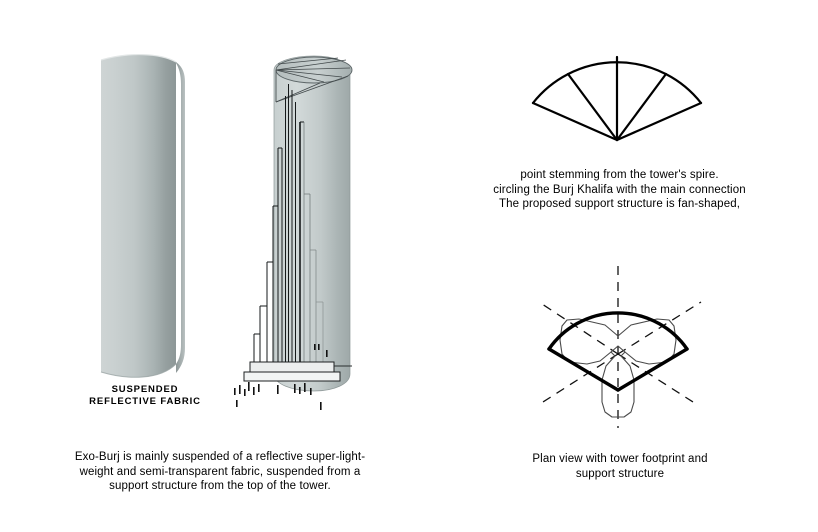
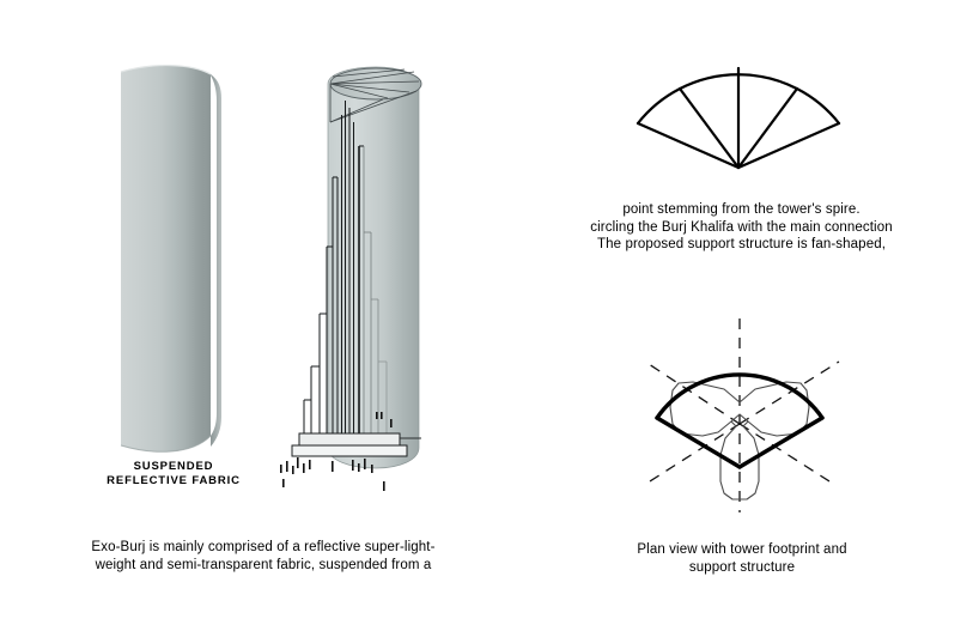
  SUSPENDED
  REFLECTIVE FABRIC
- Exo-Burj is mainly suspended of a reflective super-light-
+ Exo-Burj is mainly comprised of a reflective super-light-
  weight and semi-transparent fabric, suspended from a
- support structure from the top of the tower.
  point stemming from the tower's spire.
  circling the Burj Khalifa with the main connection
  The proposed support structure is fan-shaped,
  Plan view with tower footprint and
  support structure
